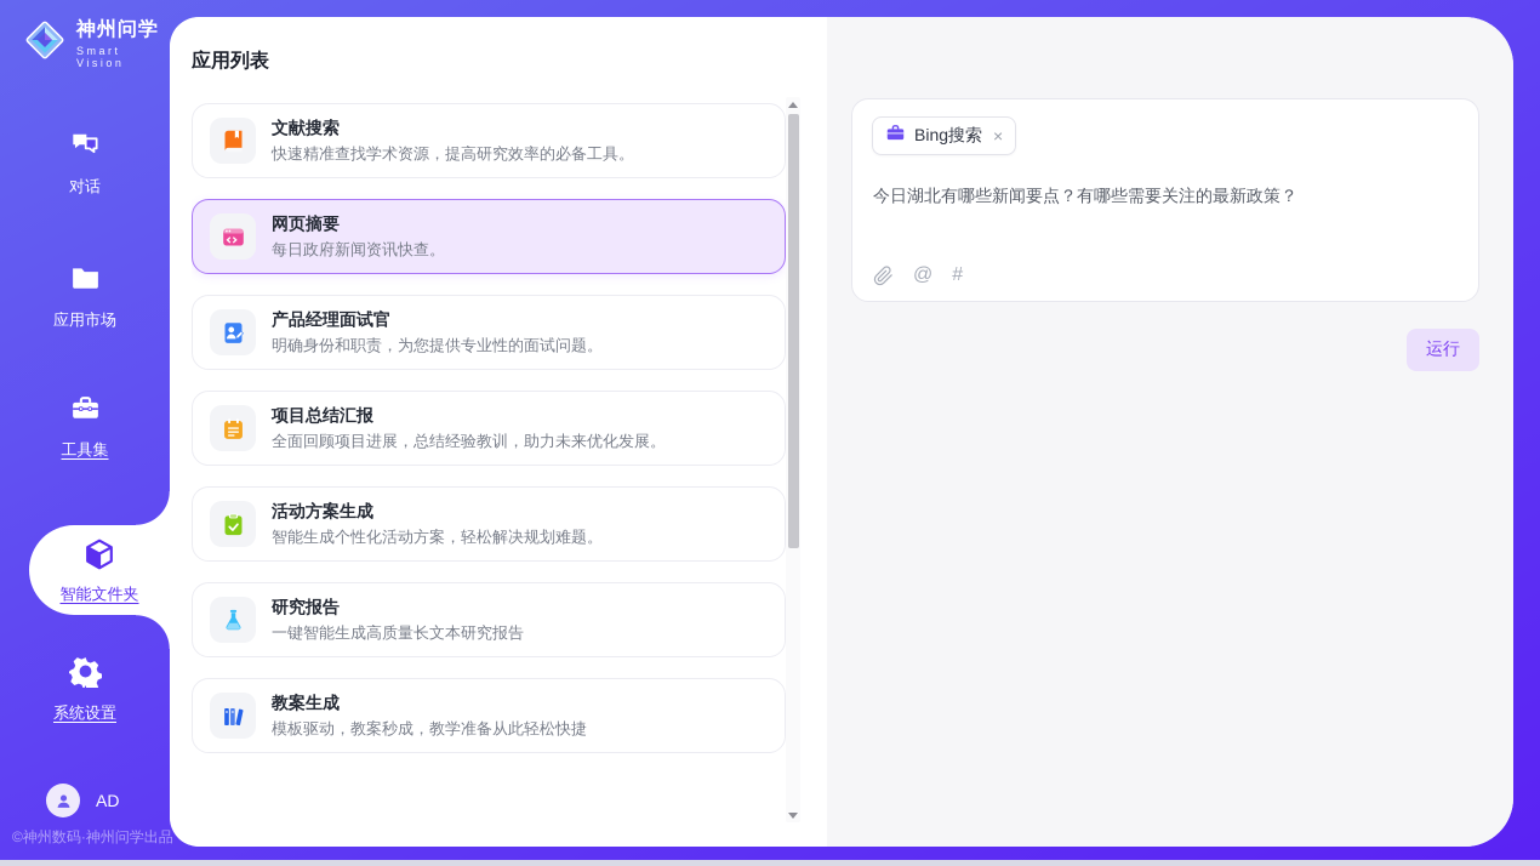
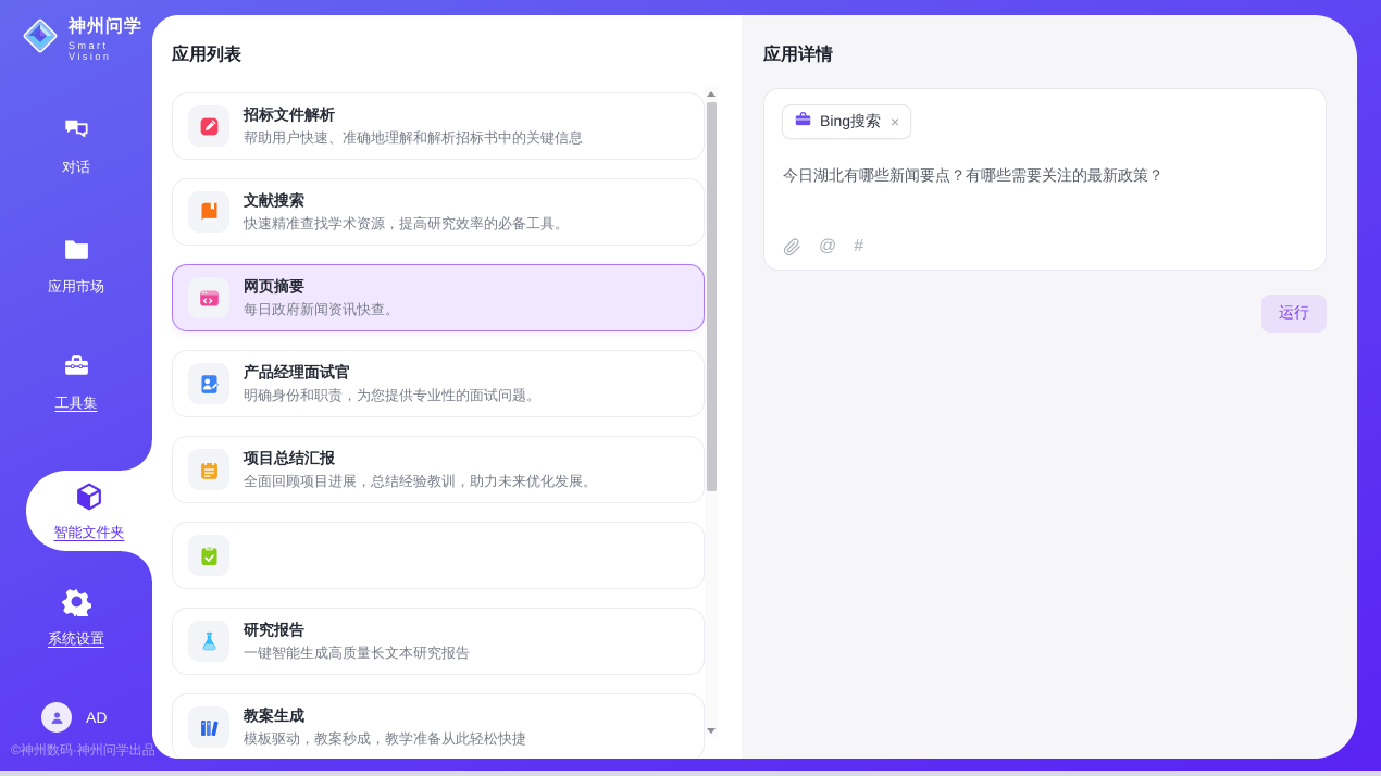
  神州问学
  Smart Vision
  对话
  应用市场
  工具集
  智能文件夹
  系统设置
  AD
  ©神州数码·神州问学出品
  应用列表
+ 招标文件解析
+ 帮助用户快速、准确地理解和解析招标书中的关键信息
  文献搜索
  快速精准查找学术资源，提高研究效率的必备工具。
  网页摘要
  每日政府新闻资讯快查。
  产品经理面试官
  明确身份和职责，为您提供专业性的面试问题。
  项目总结汇报
  全面回顾项目进展，总结经验教训，助力未来优化发展。
- 活动方案生成
- 智能生成个性化活动方案，轻松解决规划难题。
  研究报告
  一键智能生成高质量长文本研究报告
  教案生成
  模板驱动，教案秒成，教学准备从此轻松快捷
+ 应用详情
  Bing搜索
  ×
  今日湖北有哪些新闻要点？有哪些需要关注的最新政策？
  @
  #
  运行
